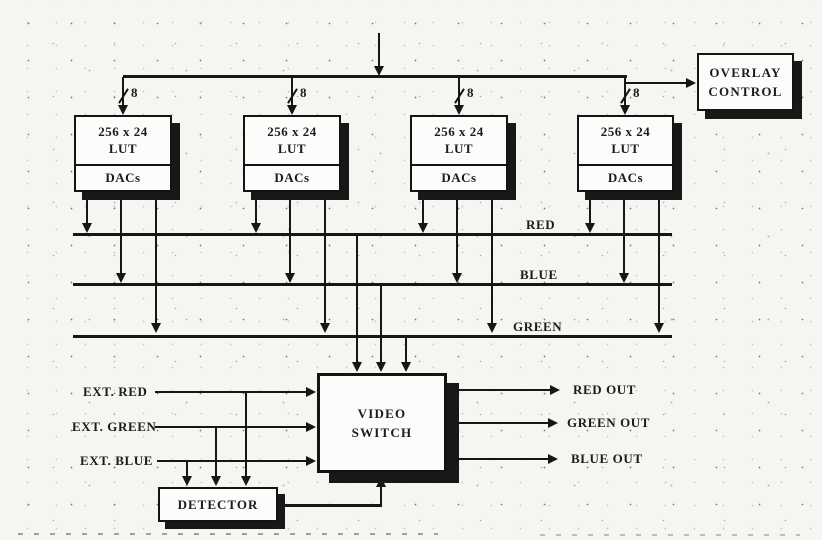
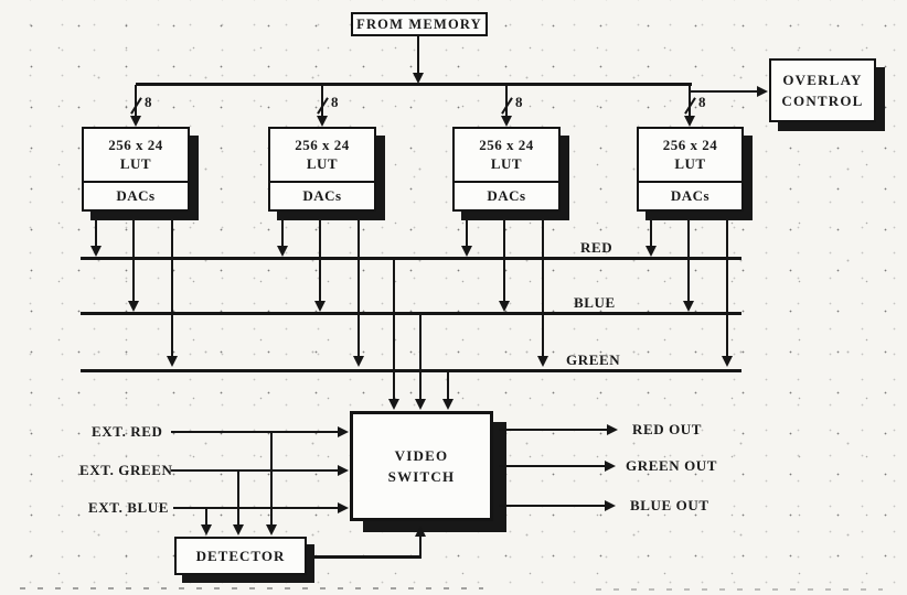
+ FROM MEMORY
  8
  8
  8
  8
  OVERLAY
  CONTROL
  256 x 24
  LUT
  DACs
  256 x 24
  LUT
  DACs
  256 x 24
  LUT
  DACs
  256 x 24
  LUT
  DACs
  RED
  BLUE
  GREEN
  EXT. RED
  EXT. GREEN
  EXT. BLUE
  VIDEO
  SWITCH
  DETECTOR
  RED OUT
  GREEN OUT
  BLUE OUT
